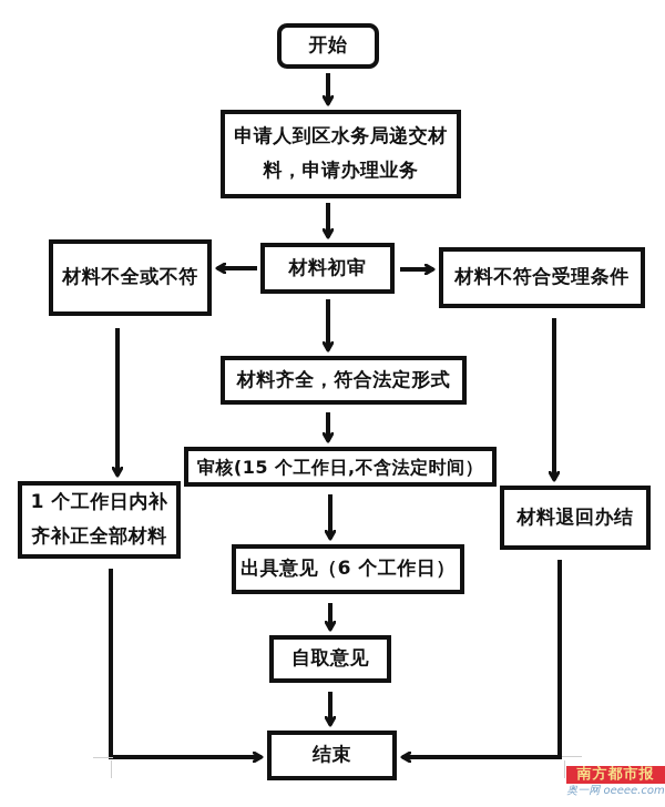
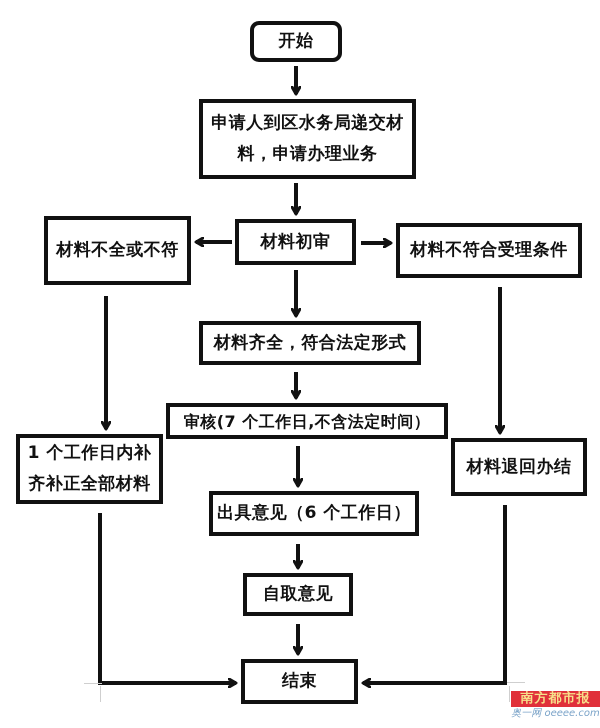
  开始
  申请人到区水务局递交材
  料，申请办理业务
  材料初审
  材料不全或不符
  材料不符合受理条件
  材料齐全，符合法定形式
- 审核(15 个工作日,不含法定时间）
+ 审核(7 个工作日,不含法定时间）
  1 个工作日内补
  齐补正全部材料
  材料退回办结
  出具意见（6 个工作日）
  自取意见
  结束
  南方都市报
  奥一网 oeeee.com
